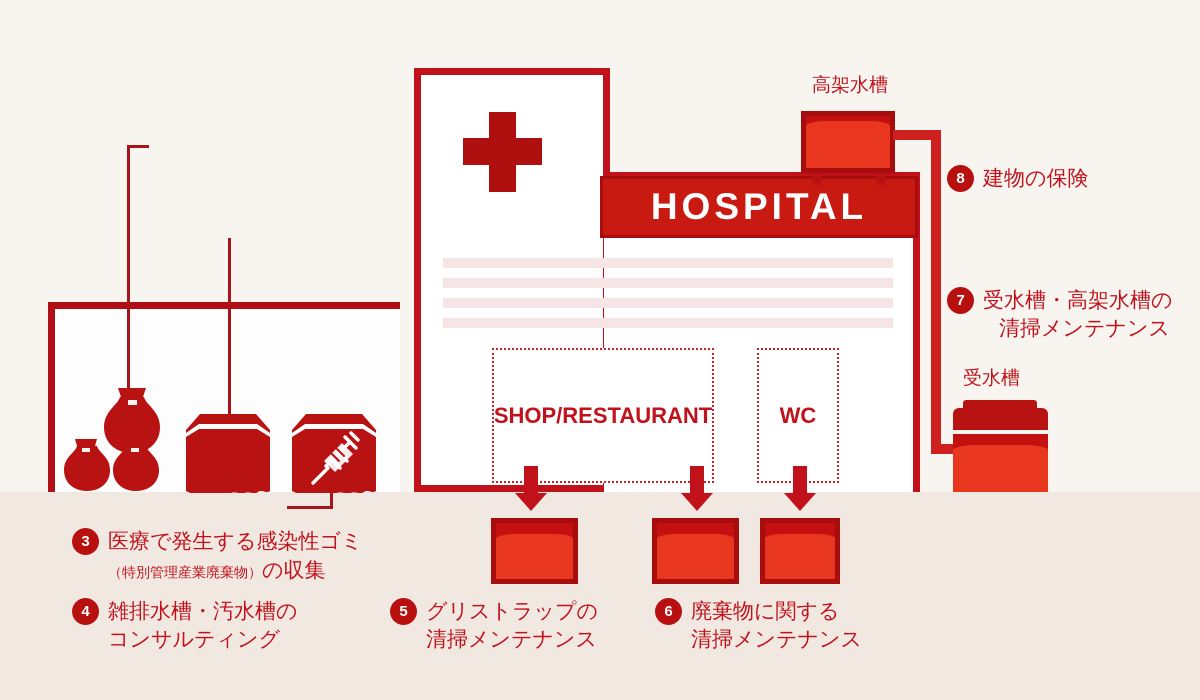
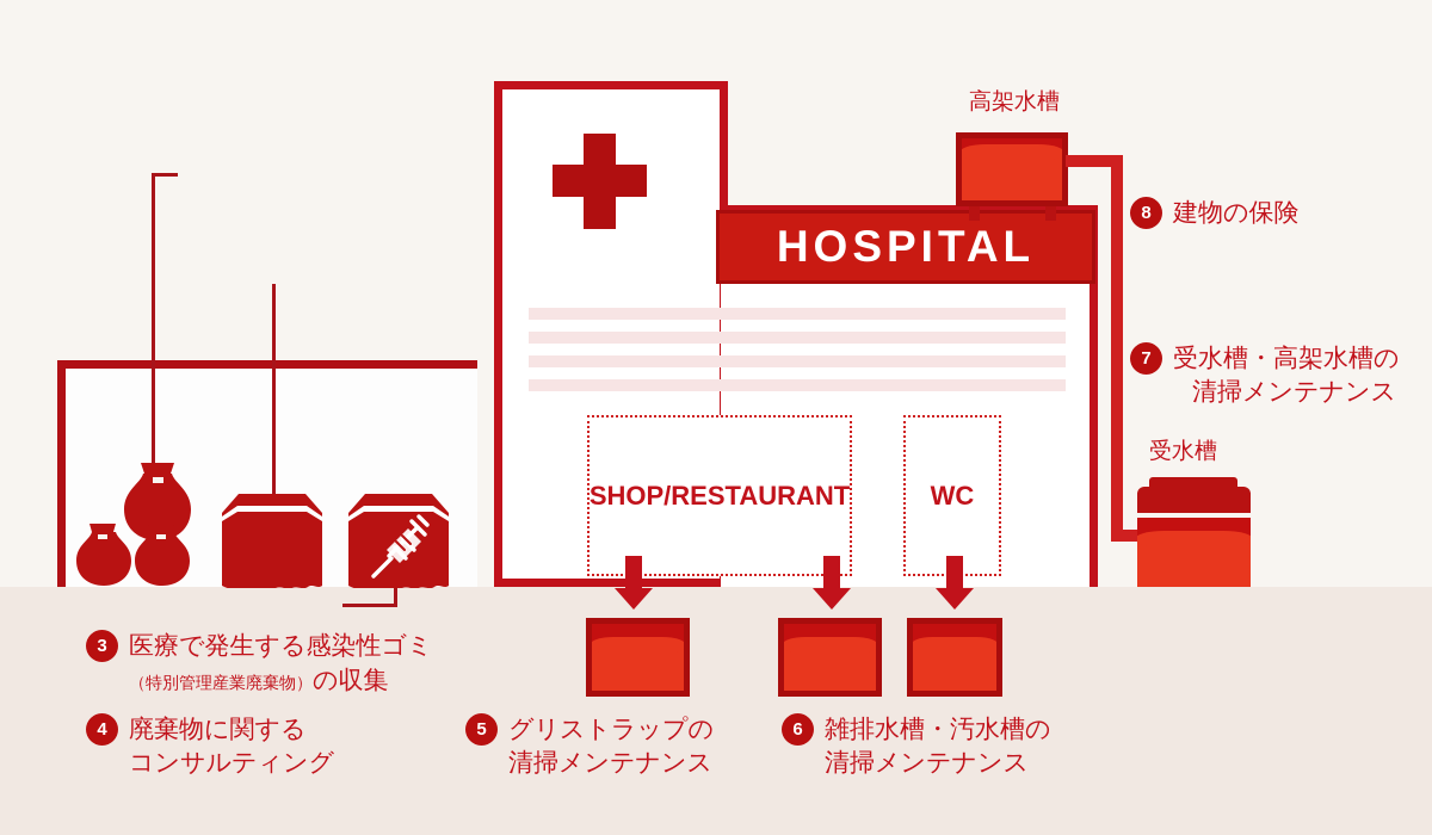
  3
  医療で発生する感染性ゴミ
  （特別管理産業廃棄物）の収集
  4
- 雑排水槽・汚水槽の
+ 廃棄物に関する
  コンサルティング
  5
  グリストラップの
  清掃メンテナンス
  6
- 廃棄物に関する
+ 雑排水槽・汚水槽の
  清掃メンテナンス
  7
  受水槽・高架水槽の
  清掃メンテナンス
  8
  建物の保険
  HOSPITAL
  SHOP/RESTAURANT
  WC
  高架水槽
  受水槽
